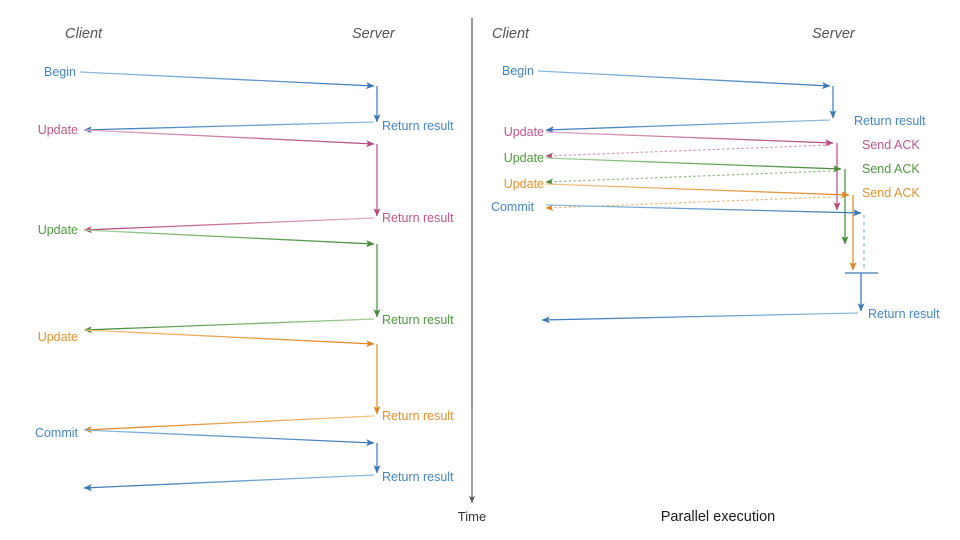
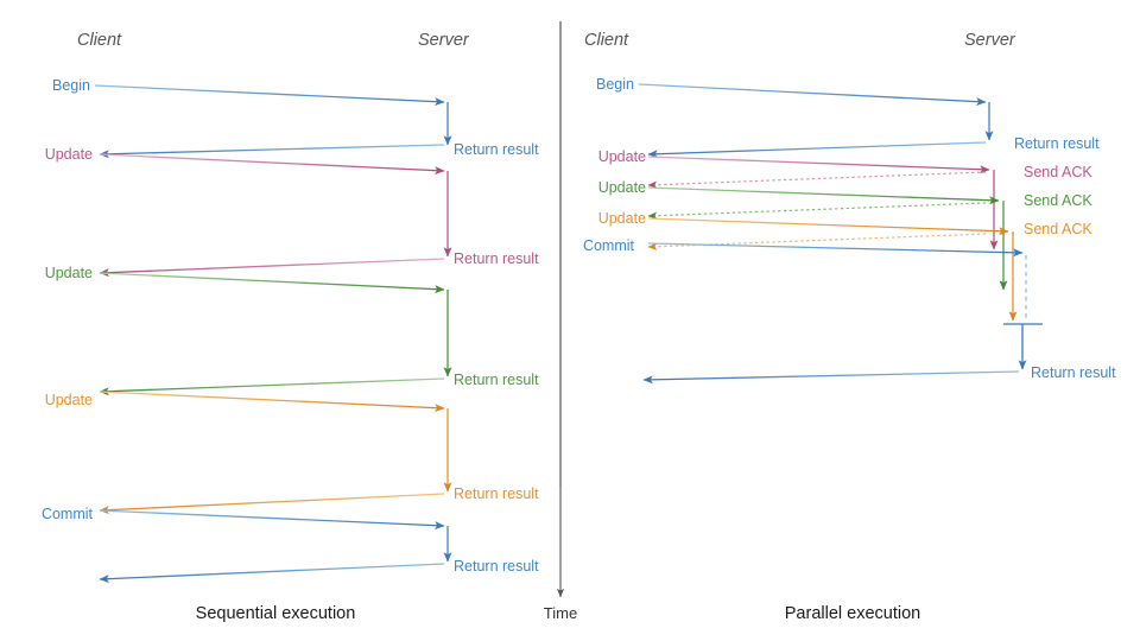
  Time
  Client
  Server
  Begin
  Update
  Update
  Update
  Commit
  Return result
  Return result
  Return result
  Return result
  Return result
+ Sequential execution
  Client
  Server
  Begin
  Update
  Update
  Update
  Commit
  Return result
  Send ACK
  Send ACK
  Send ACK
  Return result
  Parallel execution
